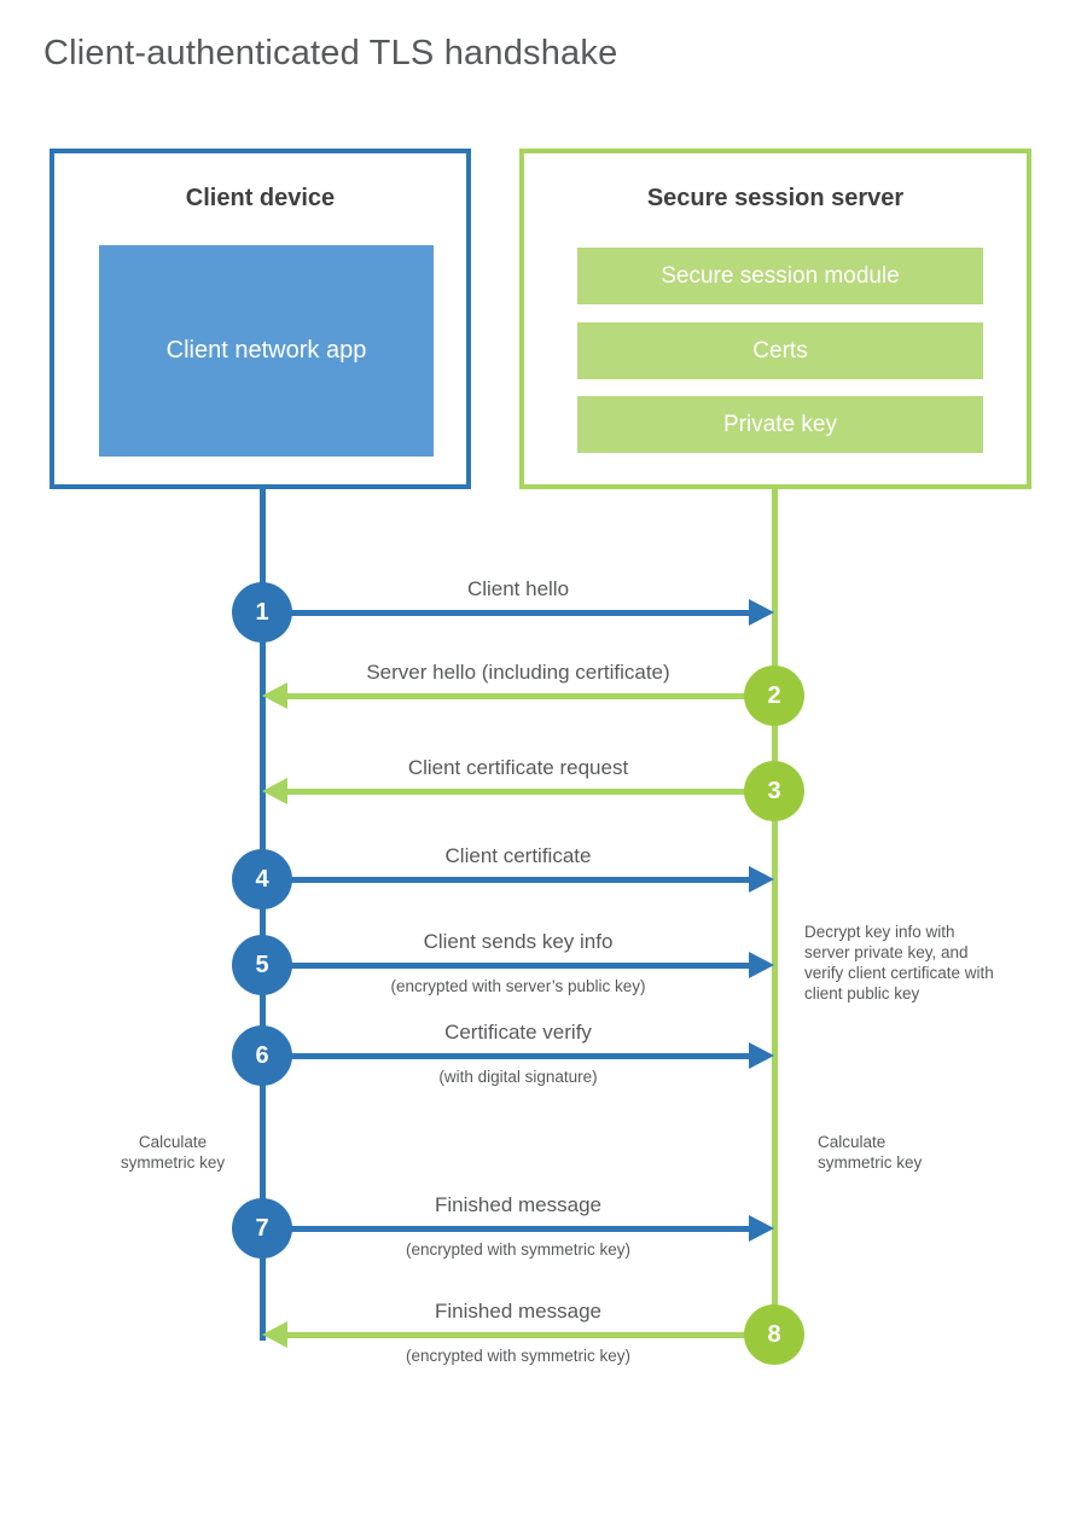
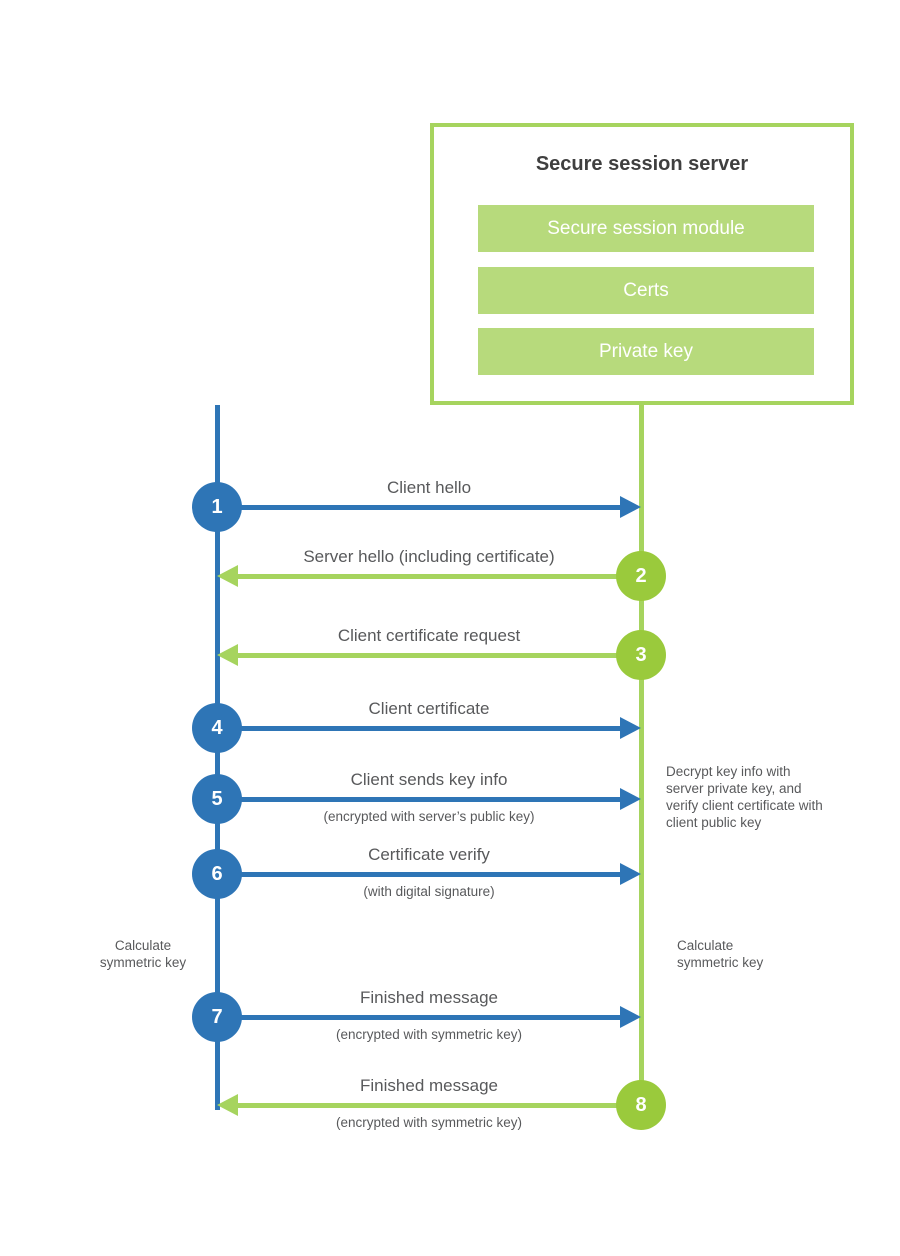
- Client-authenticated TLS handshake
- Client device
- Client network app
  Secure session server
  Secure session module
  Certs
  Private key
  Client hello
  1
  Server hello (including certificate)
  2
  Client certificate request
  3
  Client certificate
  4
  Client sends key info
  (encrypted with server’s public key)
  5
  Certificate verify
  (with digital signature)
  6
  Finished message
  (encrypted with symmetric key)
  7
  Finished message
  (encrypted with symmetric key)
  8
  Decrypt key info with server private key, and verify client certificate with client public key
  Calculate symmetric key
  Calculate symmetric key
